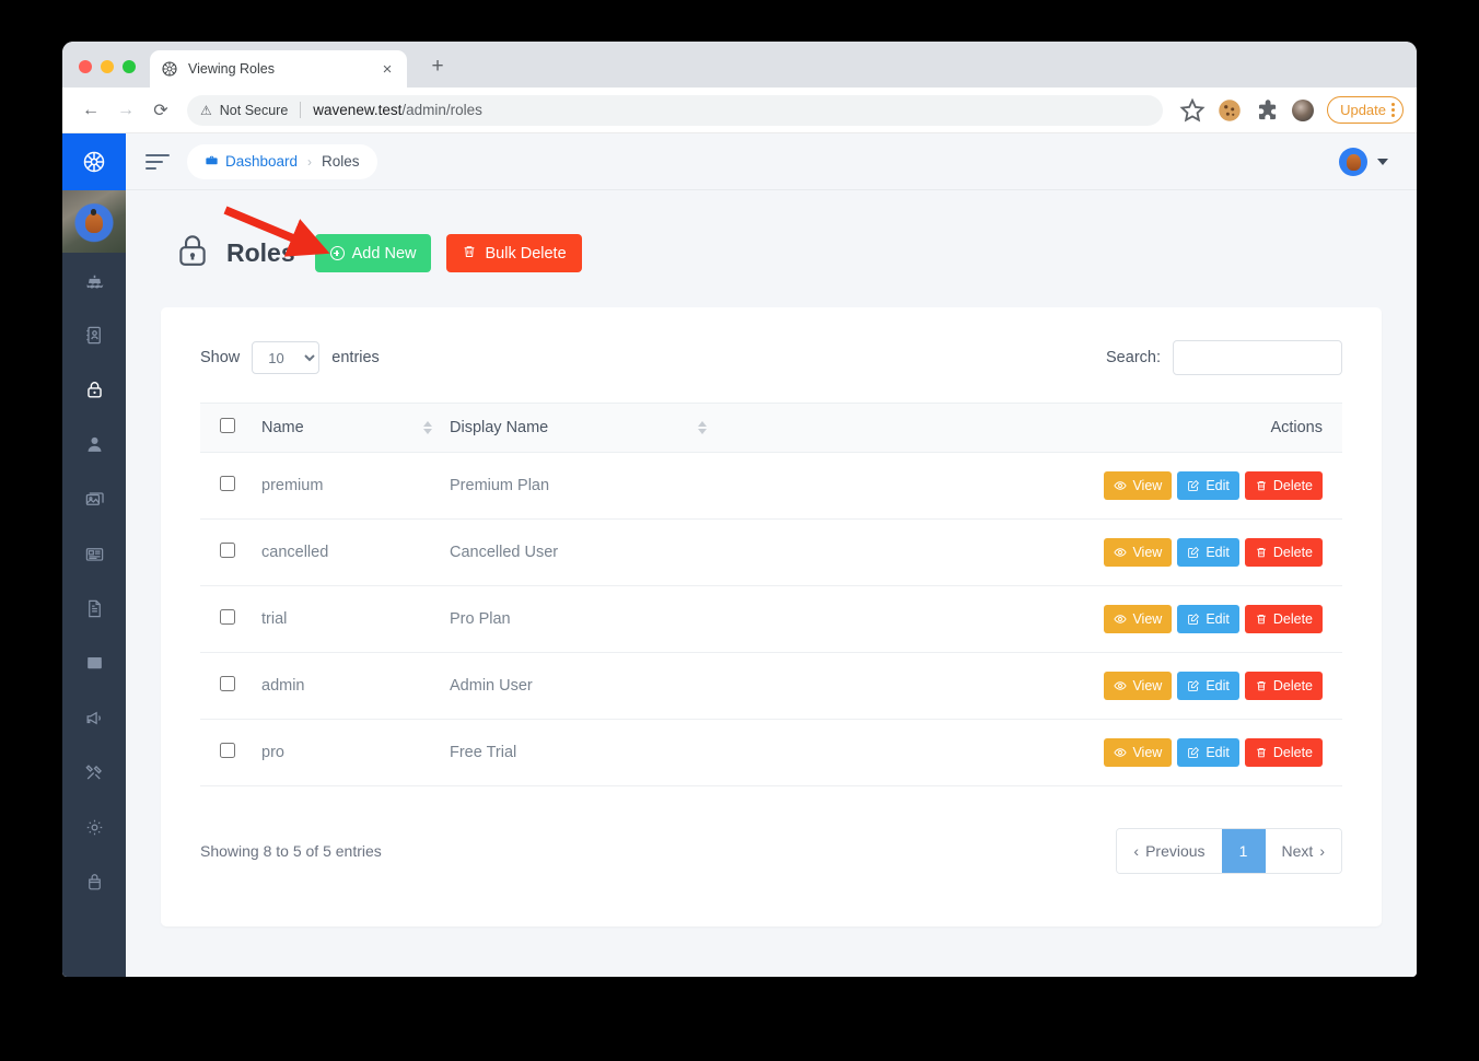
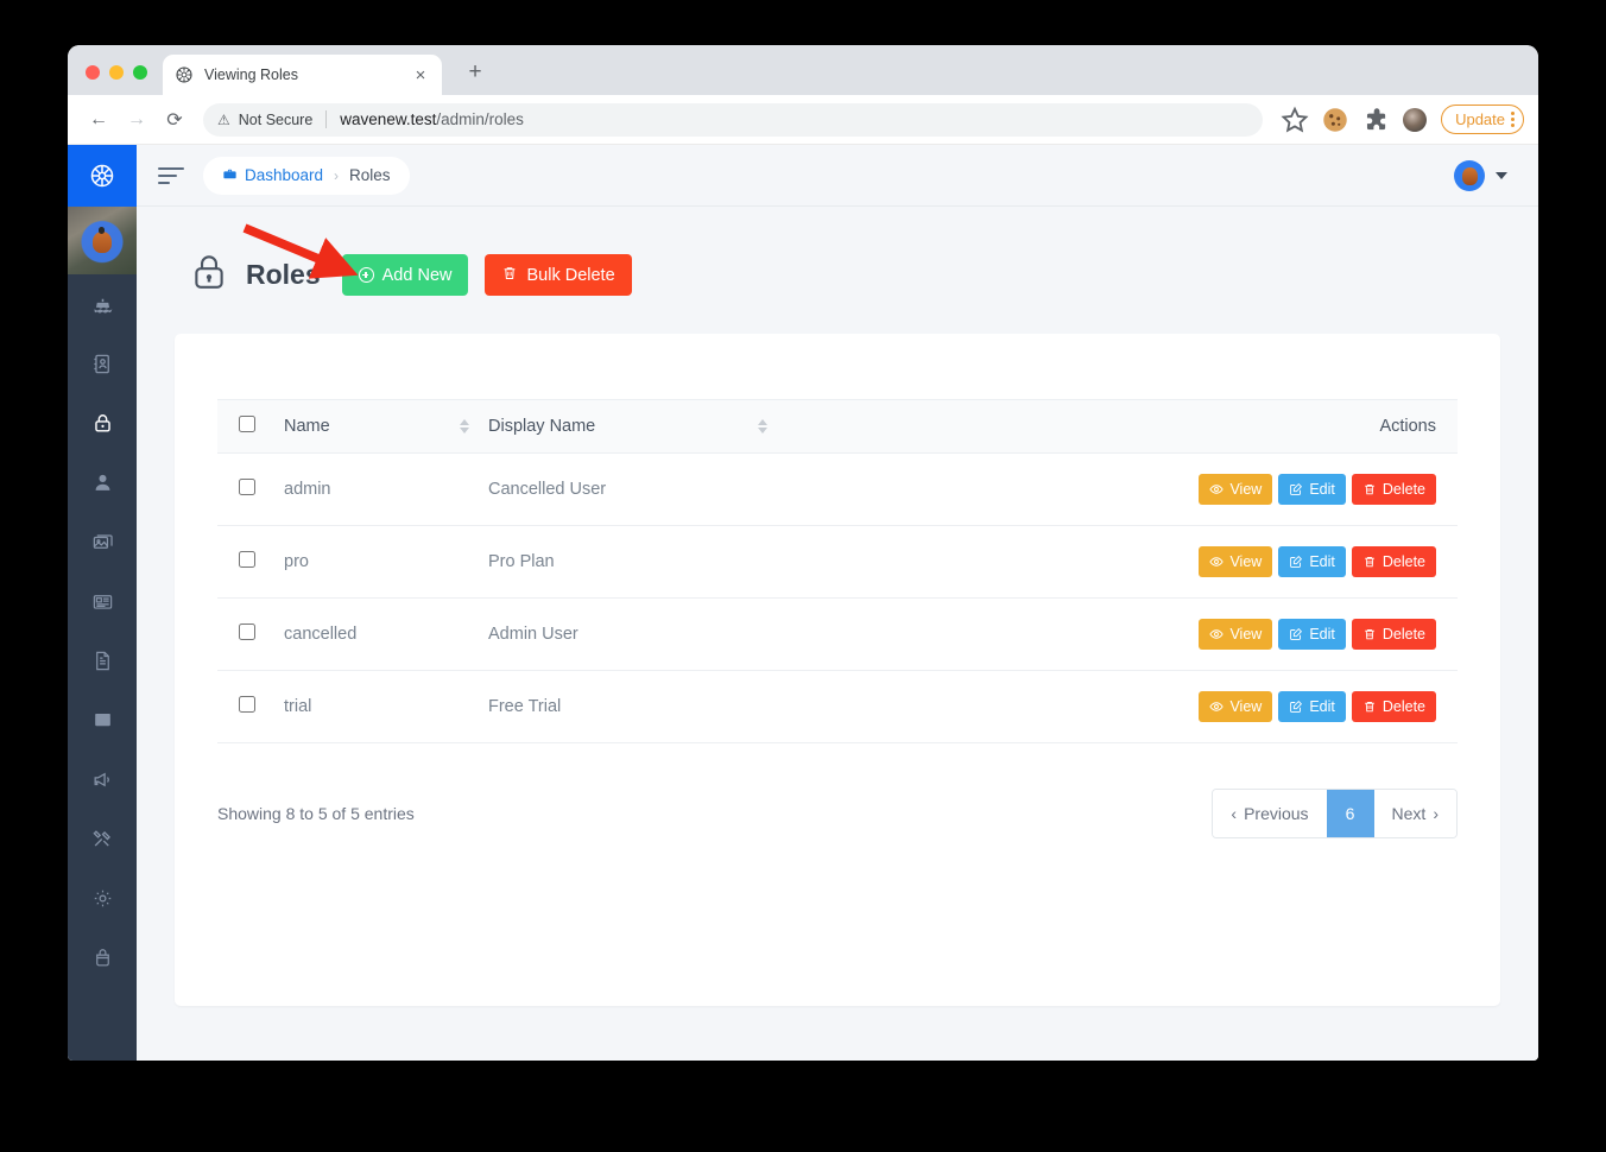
  Viewing Roles
  ×
  +
  ←
  →
  ⟳
  ⚠
  Not Secure
  wavenew.test/admin/roles
  Update
  Dashboard
  ›
  Roles
  Roles
  Add New
  Bulk Delete
- Show
- 10
- entries
- Search:
  	Name	Display Name	Actions
- 	premium	Premium Plan	View Edit Delete
- 	cancelled	Cancelled User	View Edit Delete
+ 	admin	Cancelled User	View Edit Delete
- 	trial	Pro Plan	View Edit Delete
+ 	pro	Pro Plan	View Edit Delete
- 	admin	Admin User	View Edit Delete
+ 	cancelled	Admin User	View Edit Delete
- 	pro	Free Trial	View Edit Delete
+ 	trial	Free Trial	View Edit Delete
  Showing 8 to 5 of 5 entries
  ‹
  Previous
- 1
+ 6
  Next
  ›
